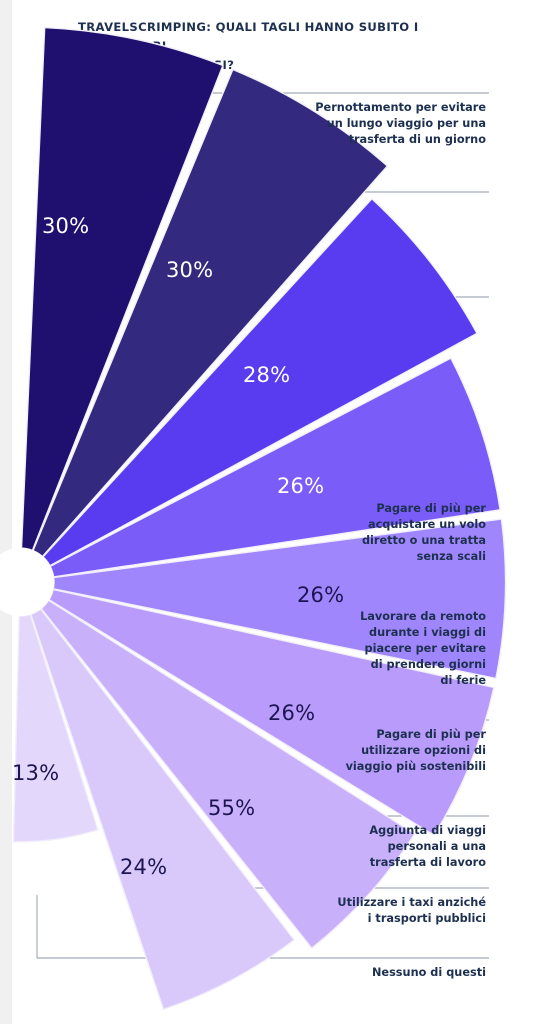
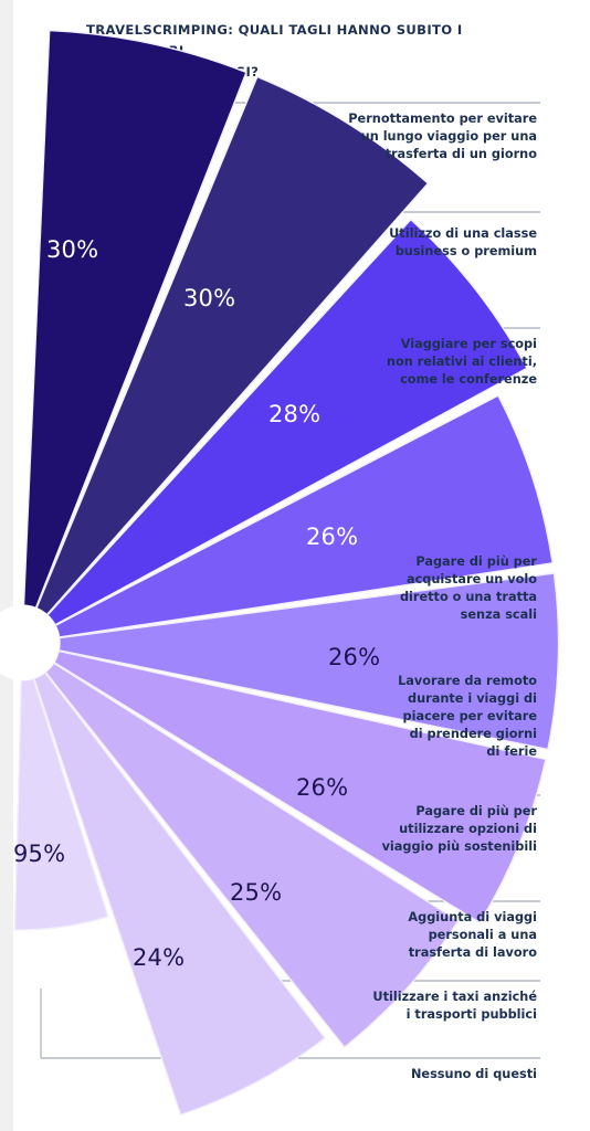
  TRAVELSCRIMPING: QUALI TAGLI HANNO SUBITO I
  Pernottamento per evitare
  un lungo viaggio per una
  trasferta di un giorno
+ Utilizzo di una classe
+ business o premium
+ Viaggiare per scopi
+ non relativi ai clienti,
+ come le conferenze
  Pagare di più per
  acquistare un volo
  diretto o una tratta
  senza scali
  Lavorare da remoto
  durante i viaggi di
  piacere per evitare
  di prendere giorni
  di ferie
  Pagare di più per
  utilizzare opzioni di
  viaggio più sostenibili
  Aggiunta di viaggi
  personali a una
  trasferta di lavoro
  Utilizzare i taxi anziché
  i trasporti pubblici
  Nessuno di questi
  30%
  30%
  28%
  26%
  26%
  26%
- 55%
+ 25%
  24%
- 13%
+ 95%
